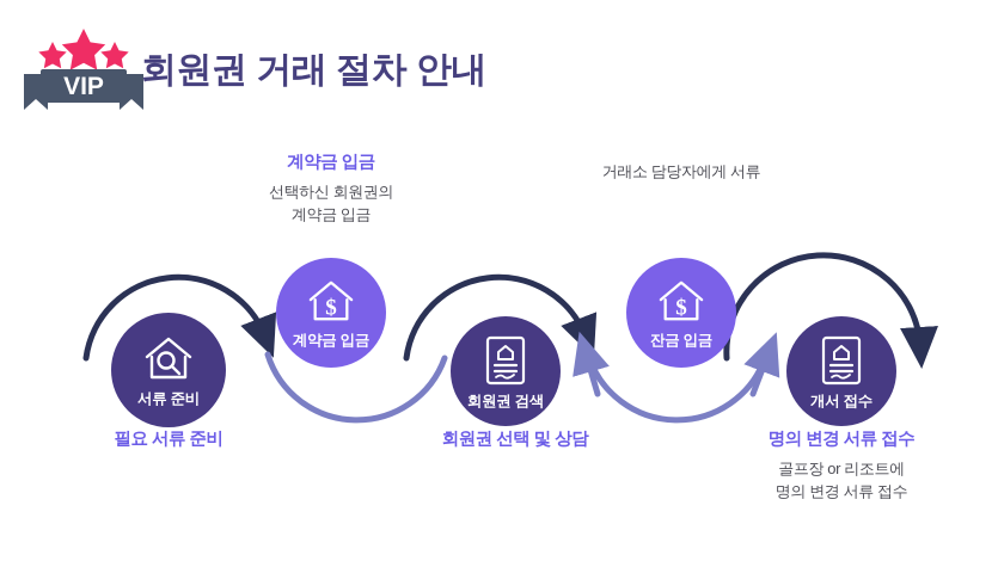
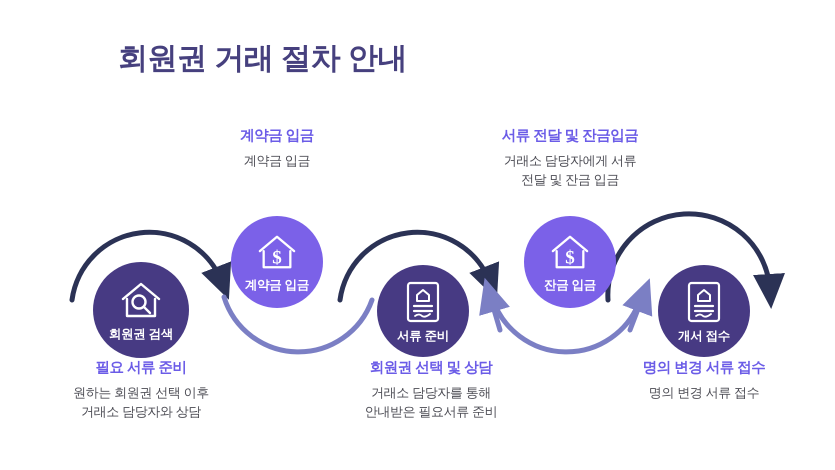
- VIP
  회원권 거래 절차 안내
- 서류 준비
+ 회원권 검색
  필요 서류 준비
+ 원하는 회원권 선택 이후
+ 거래소 담당자와 상담
  계약금 입금
- 선택하신 회원권의
  계약금 입금
  $
  계약금 입금
- 회원권 검색
+ 서류 준비
  회원권 선택 및 상담
+ 거래소 담당자를 통해
+ 안내받은 필요서류 준비
+ 서류 전달 및 잔금입금
  거래소 담당자에게 서류
+ 전달 및 잔금 입금
  $
  잔금 입금
  개서 접수
  명의 변경 서류 접수
- 골프장 or 리조트에
  명의 변경 서류 접수
